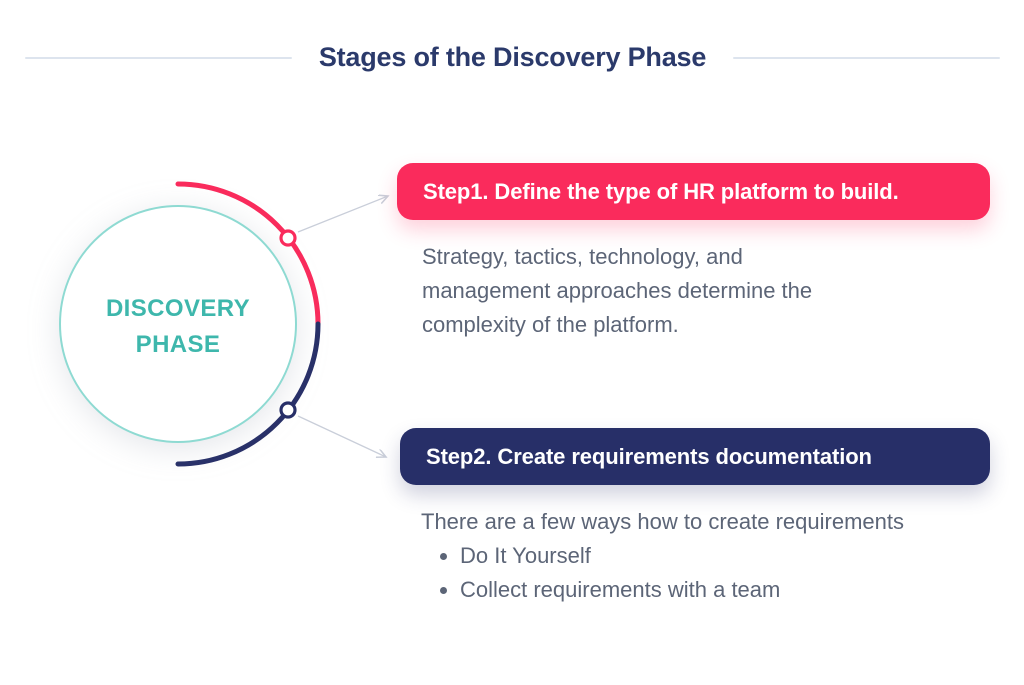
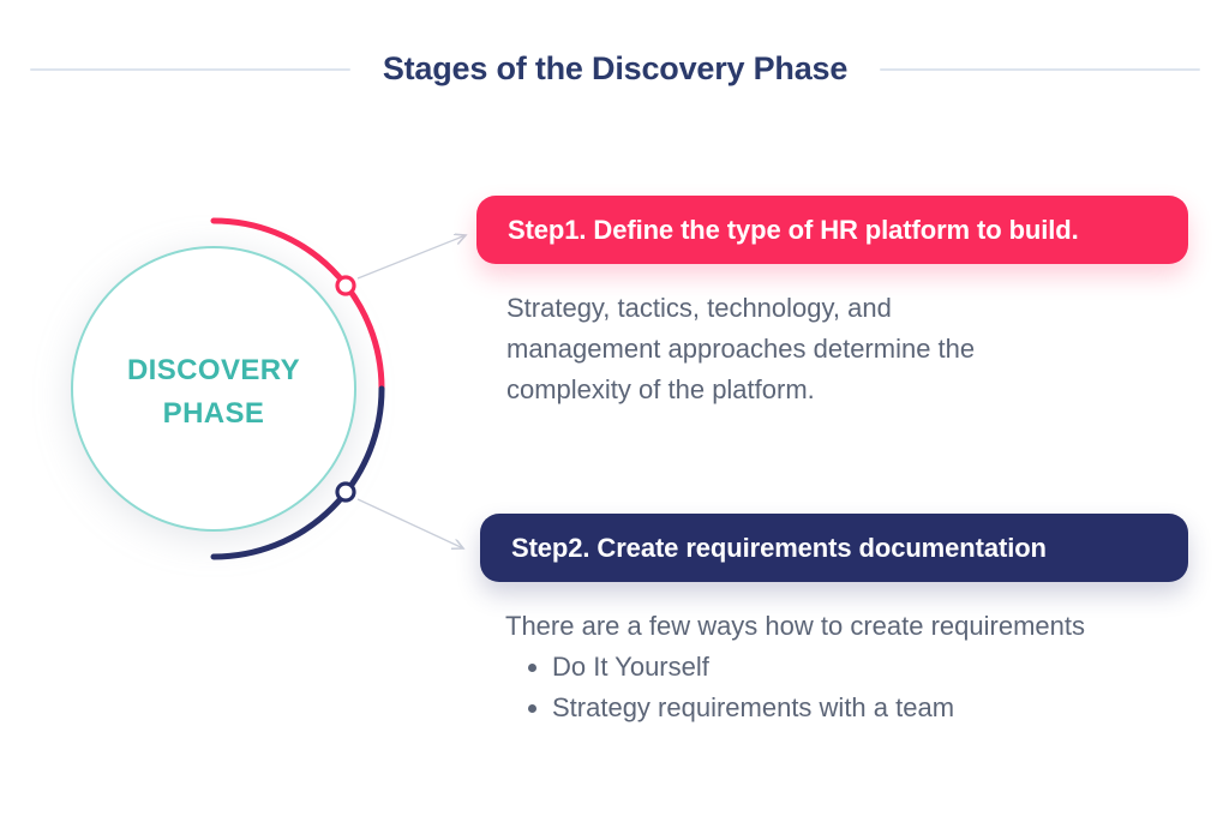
  Stages of the Discovery Phase
  DISCOVERY
  PHASE
  Step1. Define the type of HR platform to build.
  Strategy, tactics, technology, and management approaches determine the complexity of the platform.
  Step2. Create requirements documentation
  There are a few ways how to create requirements
  Do It Yourself
- Collect requirements with a team
+ Strategy requirements with a team
